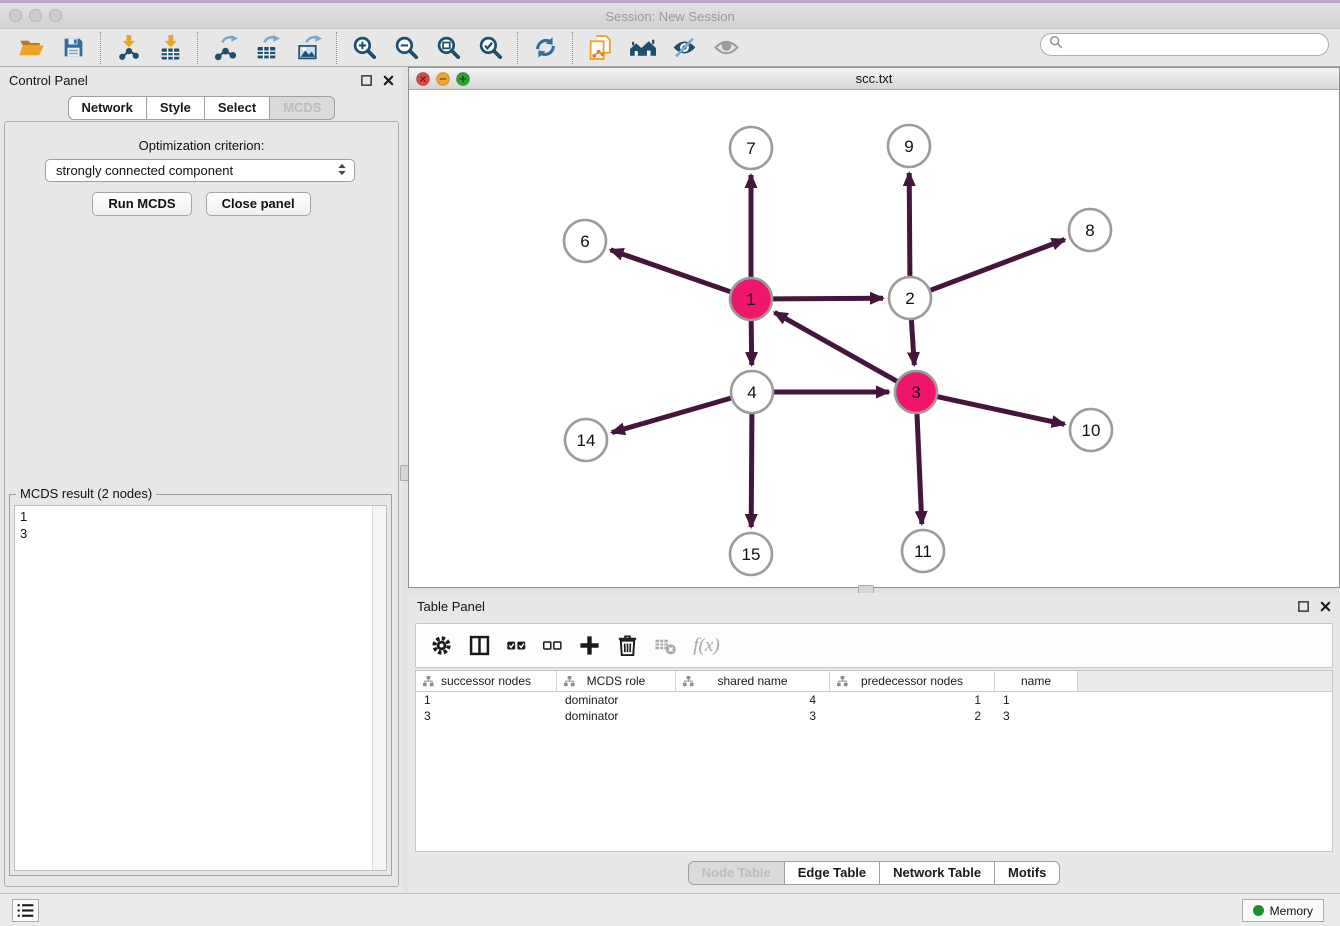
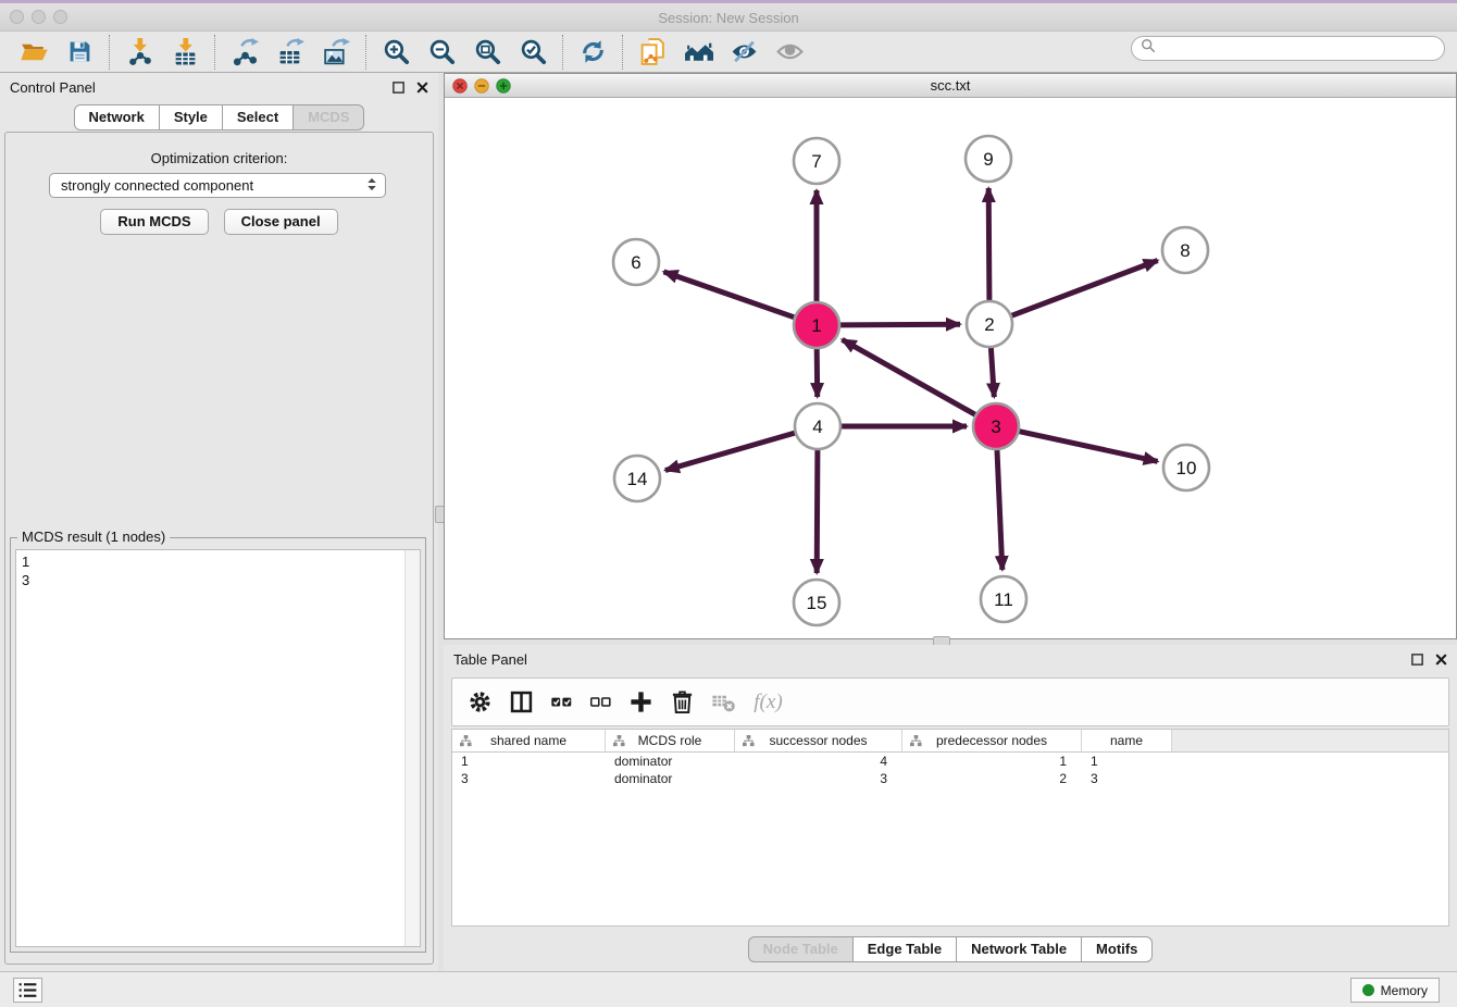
  Session: New Session
  Control Panel
  Network
  Style
  Select
  MCDS
  Optimization criterion:
  strongly connected component
  Run MCDS
  Close panel
- MCDS result (2 nodes)
+ MCDS result (1 nodes)
  1
  3
  scc.txt
  7
  9
  6
  8
  1
  2
  4
  3
  14
  10
  15
  11
  Table Panel
  f(x)
- successor nodes
+ shared name
  MCDS role
- shared name
+ successor nodes
  predecessor nodes
  name
  1
  dominator
  4
  1
  1
  3
  dominator
  3
  2
  3
  Node Table
  Edge Table
  Network Table
  Motifs
  Memory
